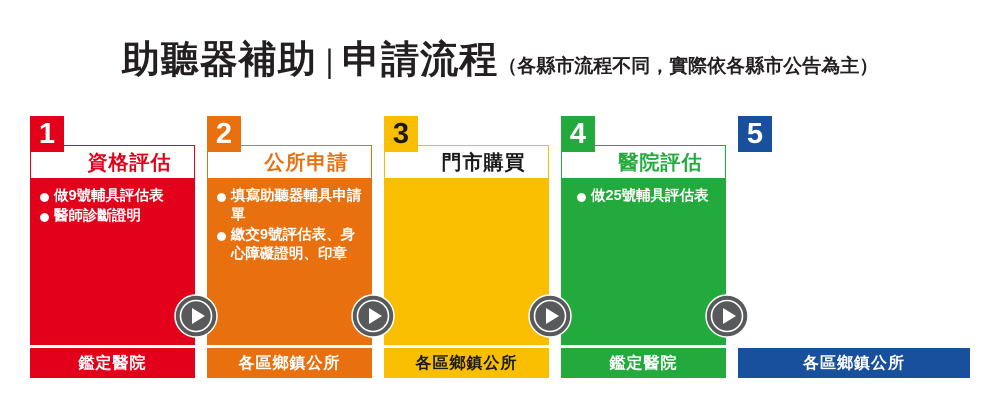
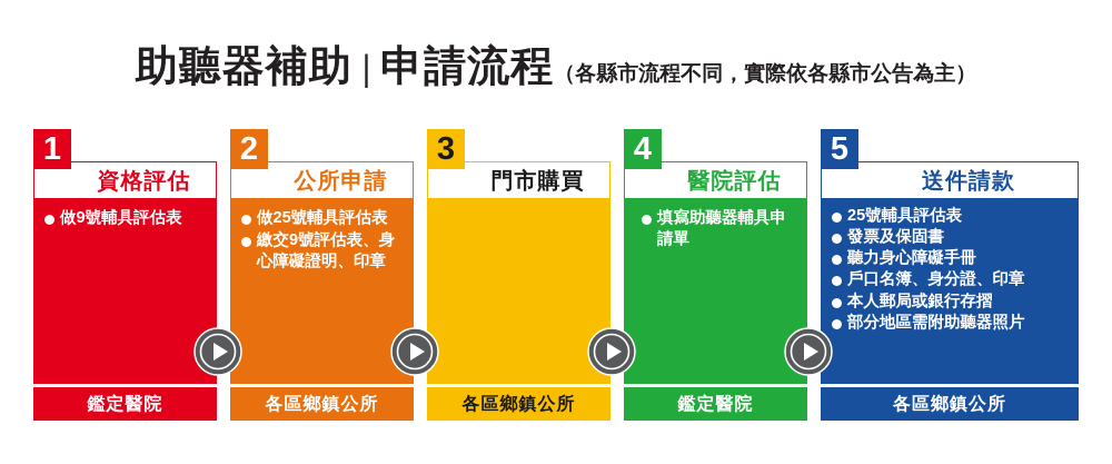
  助聽器補助
  |
  申請流程
  （各縣市流程不同，實際依各縣市公告為主）
  1
  資格評估
  做9號輔具評估表
- 醫師診斷證明
  鑑定醫院
  2
  公所申請
- 填寫助聽器輔具申請單
+ 做25號輔具評估表
  繳交9號評估表、身心障礙證明、印章
  各區鄉鎮公所
  3
  門市購買
  各區鄉鎮公所
  4
  醫院評估
- 做25號輔具評估表
+ 填寫助聽器輔具申請單
  鑑定醫院
  5
+ 送件請款
+ 25號輔具評估表
+ 發票及保固書
+ 聽力身心障礙手冊
+ 戶口名簿、身分證、印章
+ 本人郵局或銀行存摺
+ 部分地區需附助聽器照片
  各區鄉鎮公所
